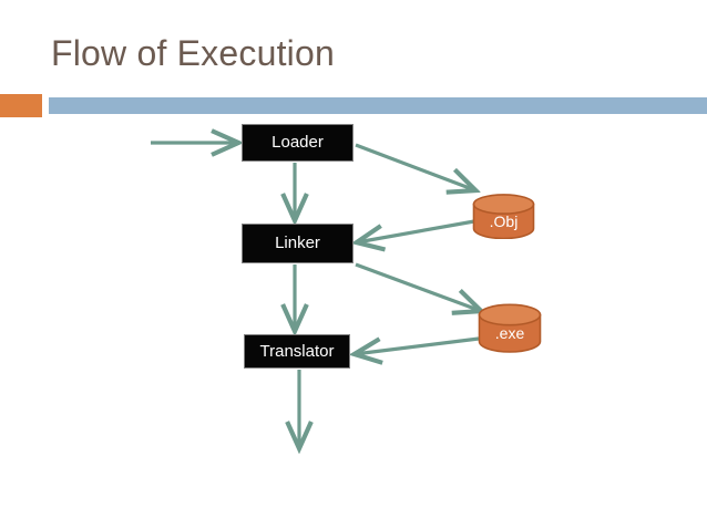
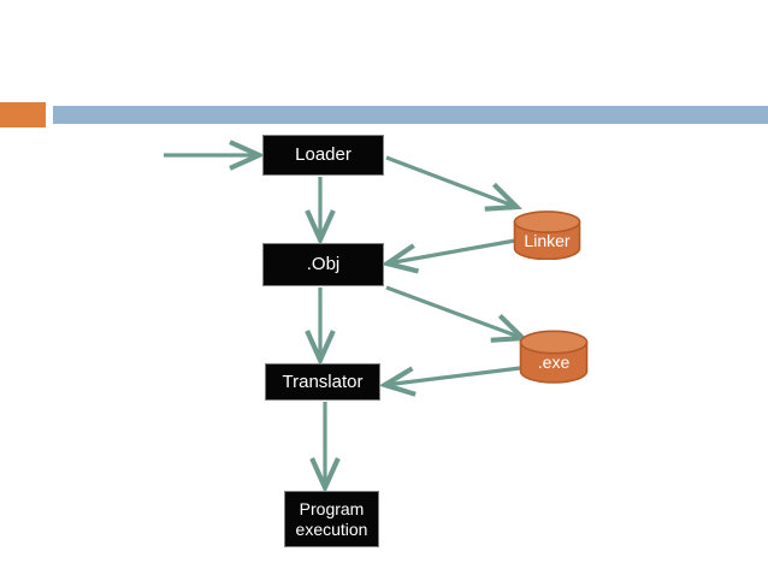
- Flow of Execution
  Loader
- Linker
+ .Obj
  Translator
+ Program execution
- .Obj
+ Linker
  .exe
